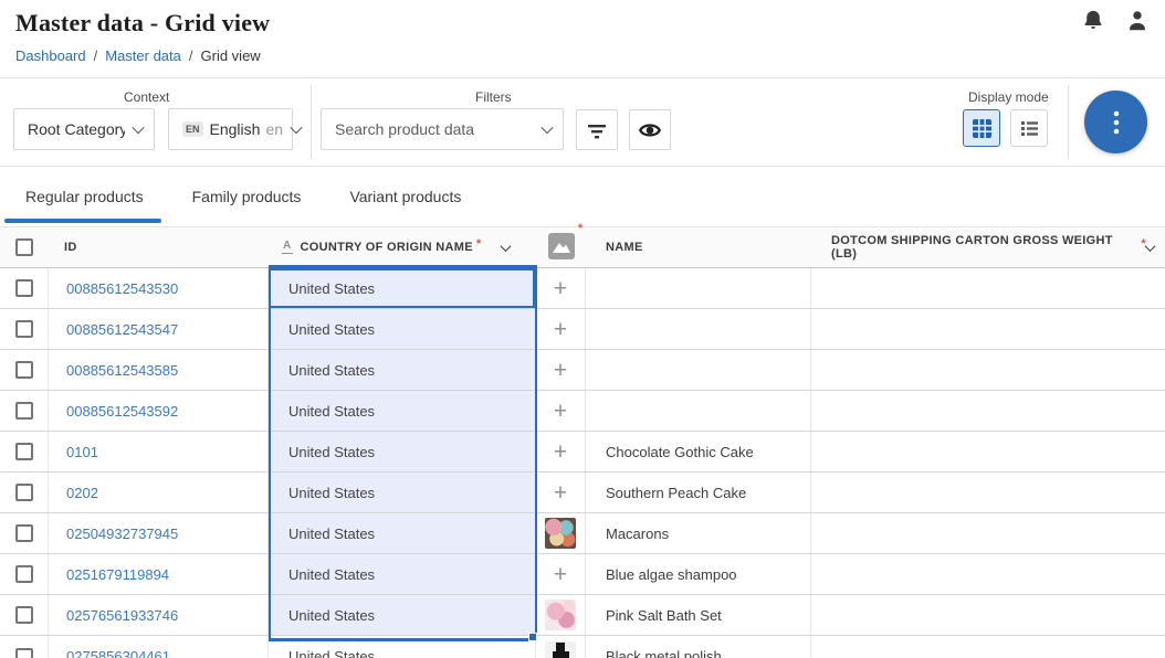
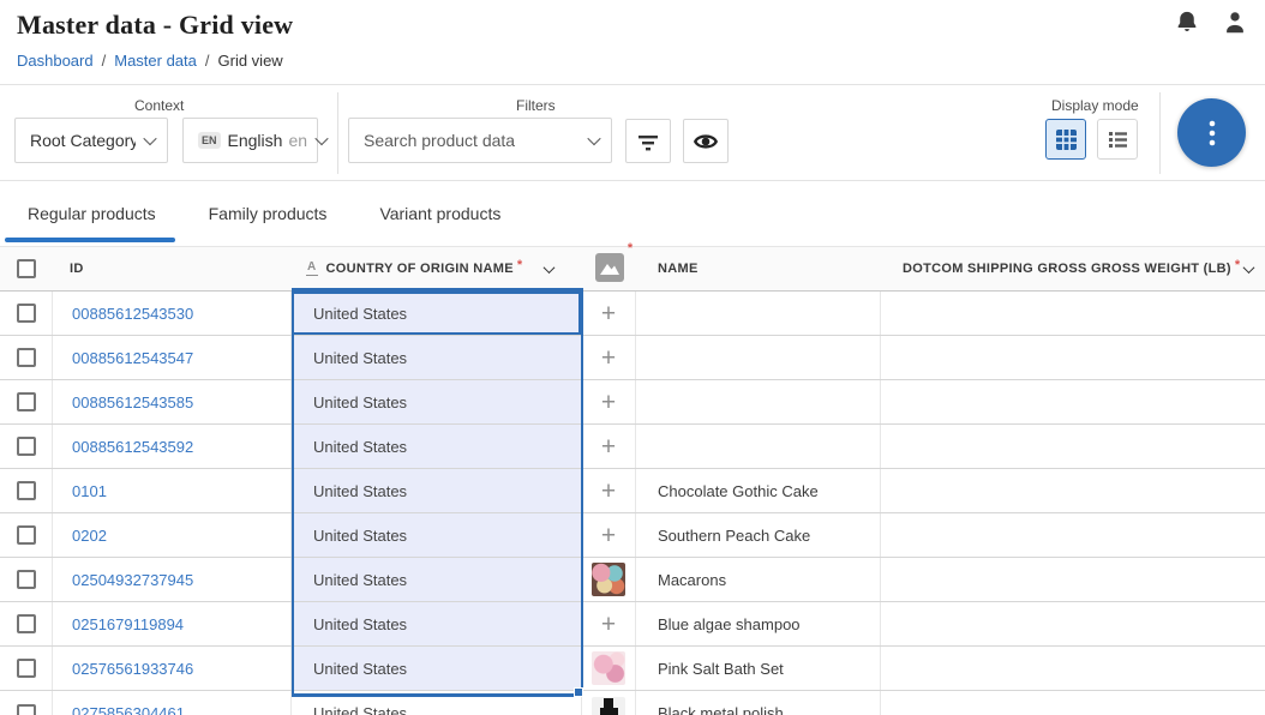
  Master data - Grid view
  Dashboard
  /
  Master data
  /
  Grid view
  Context
  Root Category
  EN
  English
  en
  Filters
  Search product data
  Display mode
  Regular products
  Family products
  Variant products
  ID
  A
  COUNTRY OF ORIGIN NAME
  *
  *
  NAME
- DOTCOM SHIPPING CARTON GROSS WEIGHT (LB)
+ DOTCOM SHIPPING GROSS GROSS WEIGHT (LB)
  *
  00885612543530
  United States
  +
  00885612543547
  United States
  +
  00885612543585
  United States
  +
  00885612543592
  United States
  +
  0101
  United States
  +
  Chocolate Gothic Cake
  0202
  United States
  +
  Southern Peach Cake
  02504932737945
  United States
  Macarons
  0251679119894
  United States
  +
  Blue algae shampoo
  02576561933746
  United States
  Pink Salt Bath Set
  0275856304461
  United States
  Black metal polish
